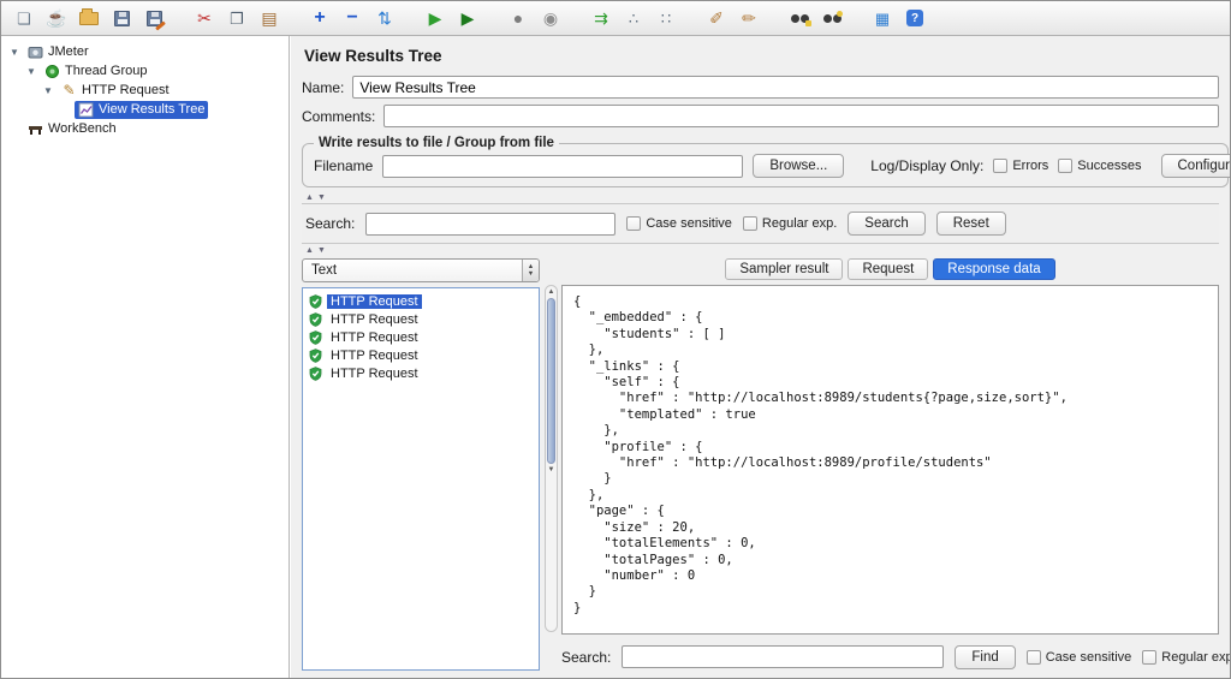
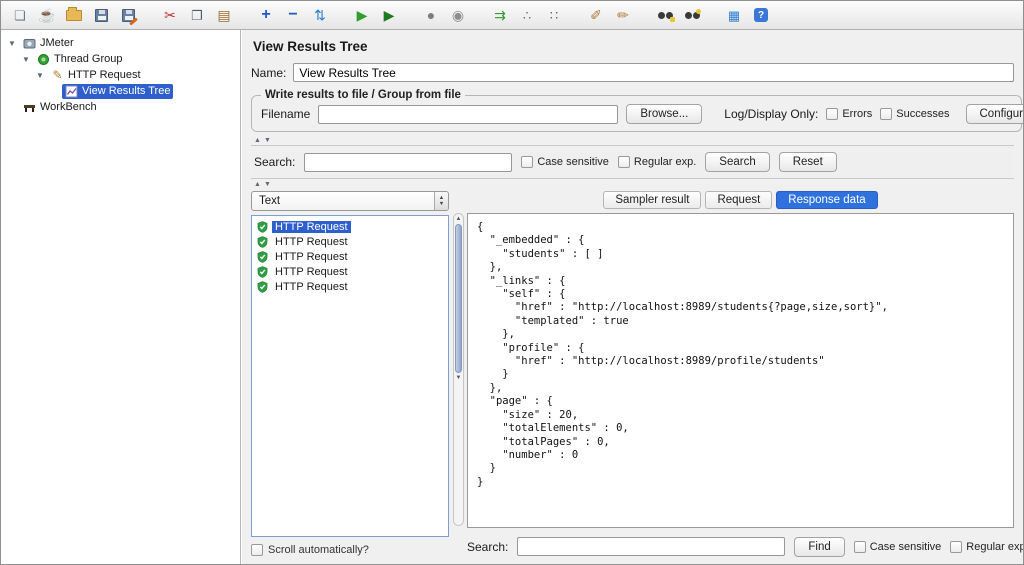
  ❏
  ☕
  ✂
  ❐
  ▤
  +
  −
  ⇅
  ▶
  ▶
  ●
  ◉
  ⇉
  ∴
  ∷
  ✐
  ✏
  ▦
  ?
  ▼
  JMeter
  ▼
  Thread Group
  ▼
  ✎
  HTTP Request
  View Results Tree
  WorkBench
  View Results Tree
  Name:
  View Results Tree
- Comments:
  Write results to file / Group from file
  Filename
  Browse...
  Log/Display Only:
  Errors
  Successes
  Configur
  Search:
  Case sensitive
  Regular exp.
  Search
  Reset
  Text
  HTTP Request
  HTTP Request
  HTTP Request
  HTTP Request
  HTTP Request
+ Scroll automatically?
  Sampler result
  Request
  Response data
  {
  "_embedded" : {
  "students" : [ ]
  },
  "_links" : {
  "self" : {
  "href" : "http://localhost:8989/students{?page,size,sort}",
  "templated" : true
  },
  "profile" : {
  "href" : "http://localhost:8989/profile/students"
  }
  },
  "page" : {
  "size" : 20,
  "totalElements" : 0,
  "totalPages" : 0,
  "number" : 0
  }
  }
  Search:
  Find
  Case sensitive
  Regular exp
